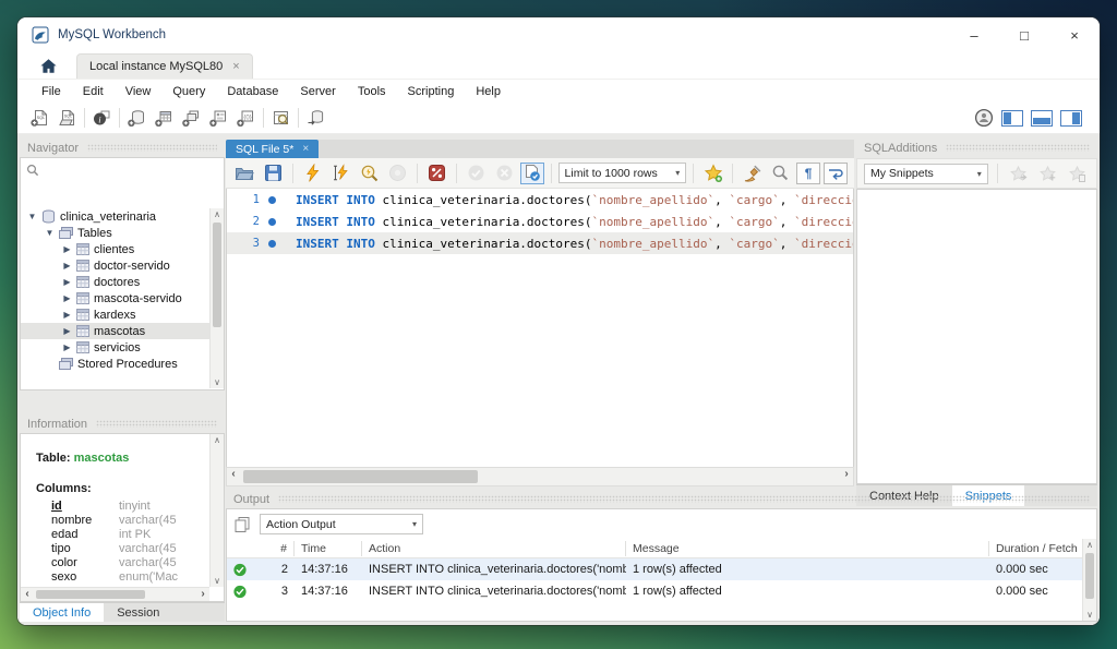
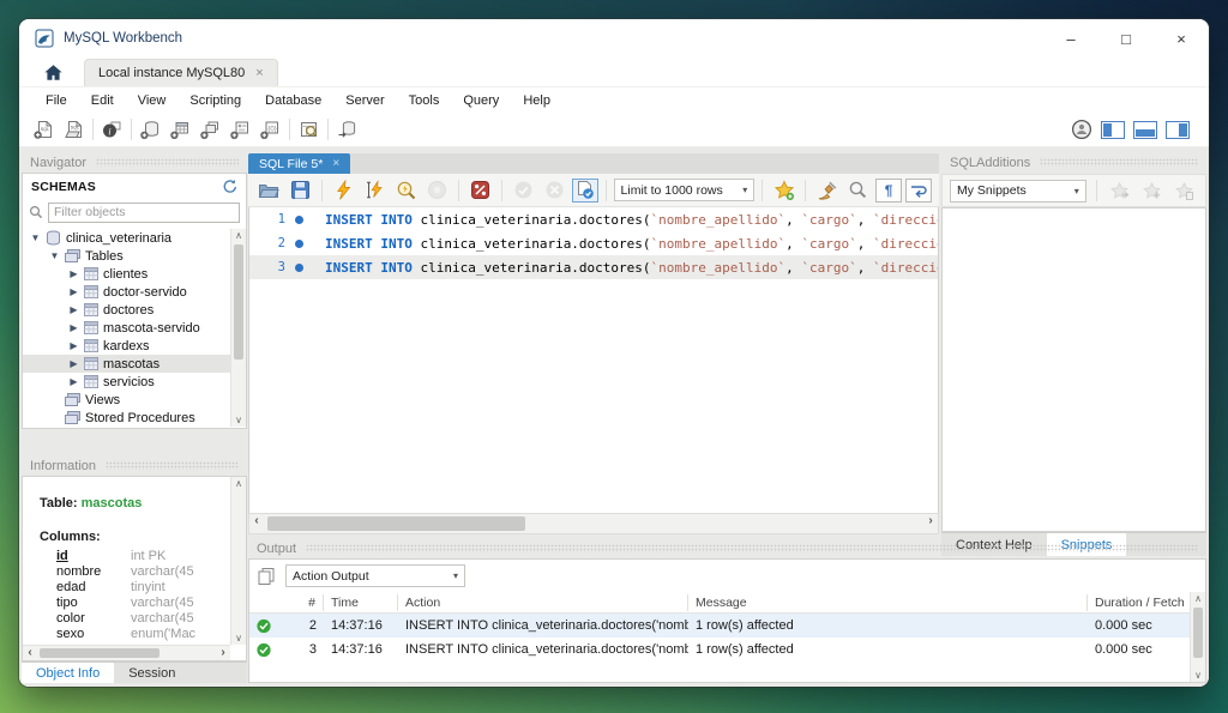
  MySQL Workbench
  –
  □
  ×
  Local instance MySQL80
  ×
  File
  Edit
  View
- Query
+ Scripting
  Database
  Server
  Tools
- Scripting
+ Query
  Help
  i
  Navigator
+ SCHEMAS
+ Filter objects
  ▼
  clinica_veterinaria
  ▼
  Tables
  ▶
  clientes
  ▶
  doctor-servido
  ▶
  doctores
  ▶
  mascota-servido
  ▶
  kardexs
  ▶
  mascotas
  ▶
  servicios
+ Views
  Stored Procedures
  ∧
  ∨
  Information
  Table: mascotas
  Columns:
  id
- tinyint
+ int PK
  nombre
  varchar(45
  edad
- int PK
+ tinyint
  tipo
  varchar(45
  color
  varchar(45
  sexo
  enum('Mac
  ∧
  ∨
  ‹
  ›
  Object Info
  Session
  SQL File 5*
  ×
  Limit to 1000 rows
  ▾
  ¶
  1
  INSERT INTO clinica_veterinaria.doctores(`nombre_apellido`, `cargo`, `direcci
  2
  INSERT INTO clinica_veterinaria.doctores(`nombre_apellido`, `cargo`, `direcci
  3
  INSERT INTO clinica_veterinaria.doctores(`nombre_apellido`, `cargo`, `direcci
  ‹
  ›
  SQLAdditions
  My Snippets
  ▾
  Output
  Action Output
  ▾
  #
  Time
  Action
  Message
  Duration / Fetch
  2
  14:37:16
  INSERT INTO clinica_veterinaria.doctores('nomb
  1 row(s) affected
  0.000 sec
  3
  14:37:16
  INSERT INTO clinica_veterinaria.doctores('nomb
  1 row(s) affected
  0.000 sec
  ∧
  ∨
